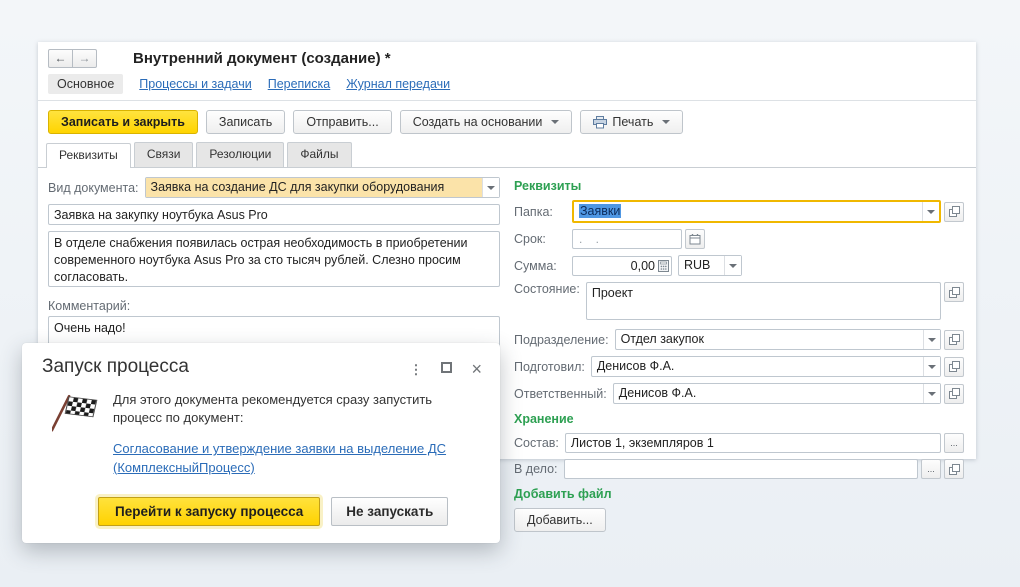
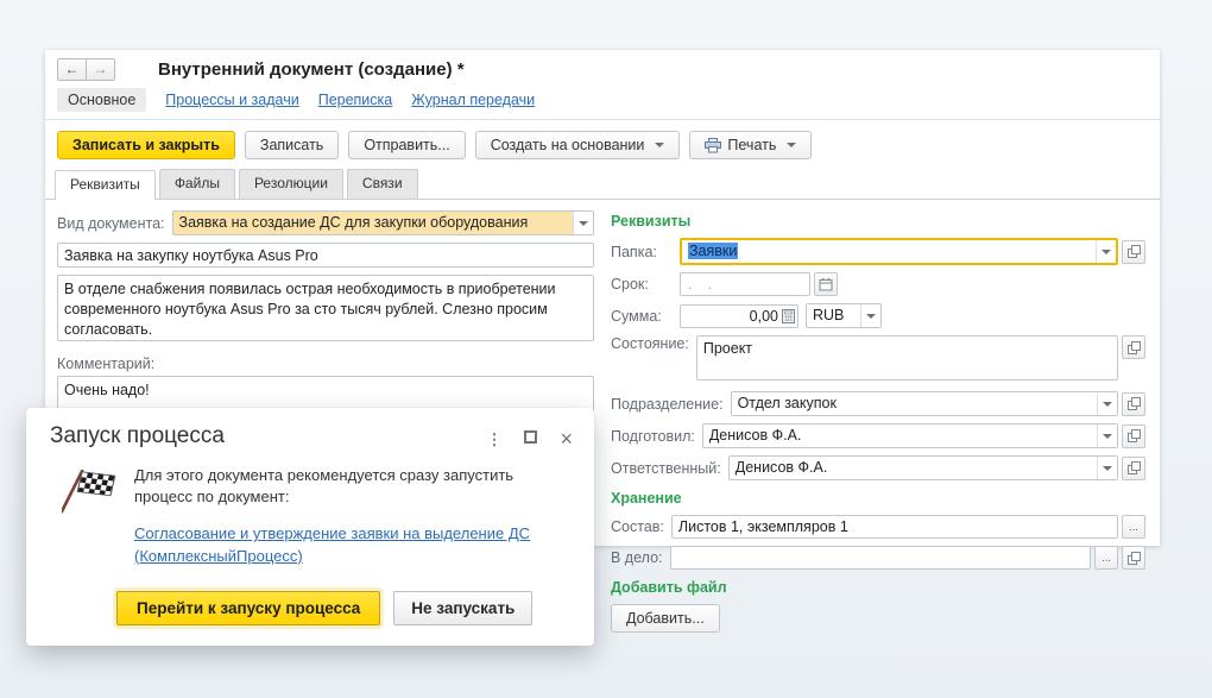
  ←
  →
  Внутренний документ (создание) *
  Основное
  Процессы и задачи
  Переписка
  Журнал передачи
  Записать и закрыть
  Записать
  Отправить...
  Создать на основании
  Печать
  Реквизиты
- Связи
+ Файлы
  Резолюции
- Файлы
+ Связи
  Вид документа:
  Заявка на создание ДС для закупки оборудования
  Комментарий:
  Очень надо!
  Реквизиты
  Папка:
  Заявки
  Срок:
  . .
  Сумма:
  0,00
  RUB
  Состояние:
  Проект
  Подразделение:
  Отдел закупок
  Подготовил:
  Денисов Ф.А.
  Ответственный:
  Денисов Ф.А.
  Хранение
  Состав:
  Листов 1, экземпляров 1
  ...
  В дело:
  ...
  Добавить файл
  Добавить...
  Запуск процесса
  ⋮
  ×
  Для этого документа рекомендуется сразу запустить процесс по документ:
  Согласование и утверждение заявки на выделение ДС (КомплексныйПроцесс)
  Перейти к запуску процесса
  Не запускать
